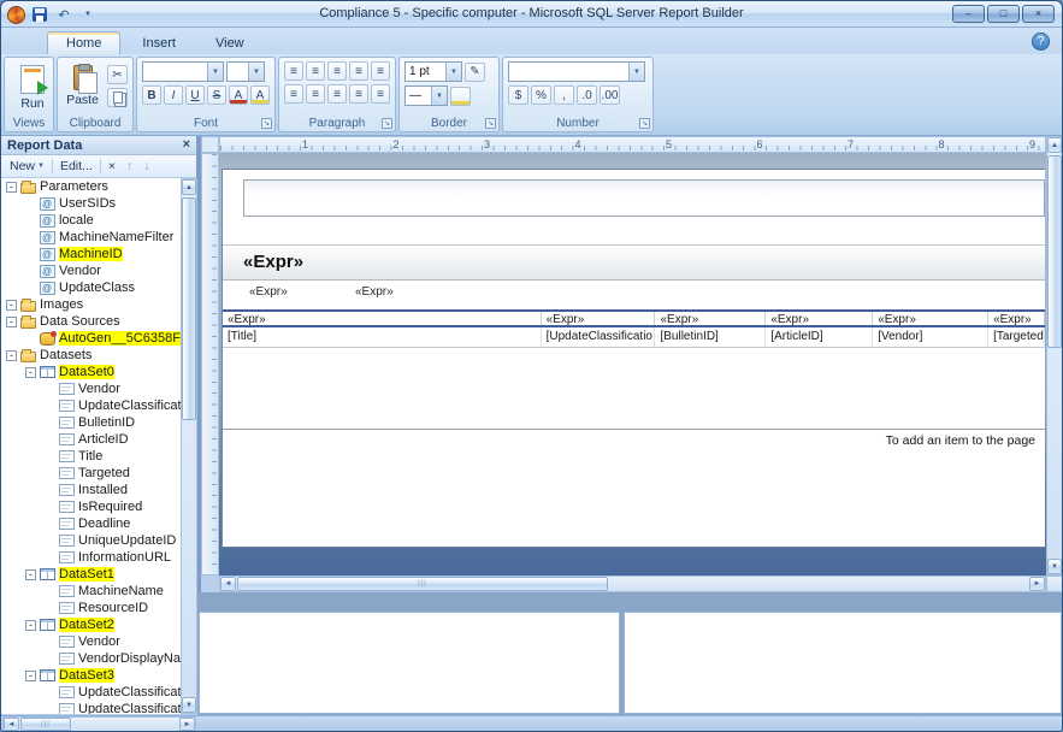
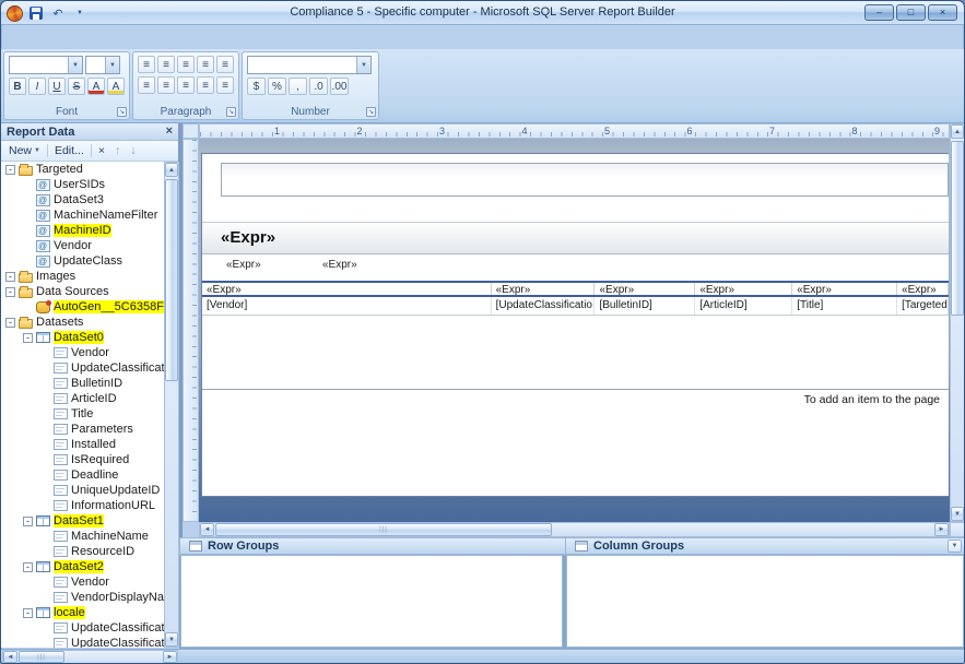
  ↶
  Compliance 5 - Specific computer - Microsoft SQL Server Report Builder
  –
  □
  ×
- Home Insert View
- ?
- Run
- Views
- Paste
- ✂
- Clipboard
  B
  I
  U
  S
  A
  A
  Font
  ≡
  ≡
  ≡
  ≡
  ≡
  ≡
  ≡
  ≡
  ≡
  ≡
  Paragraph
- 1 pt
- ✎
- —
- Border
  $
  %
  ,
  .0
  .00
  Number
  Report Data
  ×
  New
  Edit...
  ×
  ↑
  ↓
  -
- Parameters
+ Targeted
  UserSIDs
- locale
+ DataSet3
  MachineNameFilter
  MachineID
  Vendor
  UpdateClass
  -
  Images
  -
  Data Sources
  AutoGen__5C6358F
  -
  Datasets
  -
  DataSet0
  Vendor
  UpdateClassifica
  BulletinID
  ArticleID
  Title
- Targeted
+ Parameters
  Installed
  IsRequired
  Deadline
  UniqueUpdateID
  InformationURL
  -
  DataSet1
  MachineName
  ResourceID
  -
  DataSet2
  Vendor
  VendorDisplayNa
  -
- DataSet3
+ locale
  UpdateClassifica
  UpdateClassifica
  1
  2
  3
  4
  5
  6
  7
  8
  9
  «Expr»
  «Expr»
  «Expr»
  «Expr»
  «Expr»
  «Expr»
  «Expr»
  «Expr»
  «Expr»
- [Title]
+ [Vendor]
  [UpdateClassificatio
  [BulletinID]
  [ArticleID]
- [Vendor]
+ [Title]
  [Targeted
  To add an item to the page
+ Row Groups
+ Column Groups
